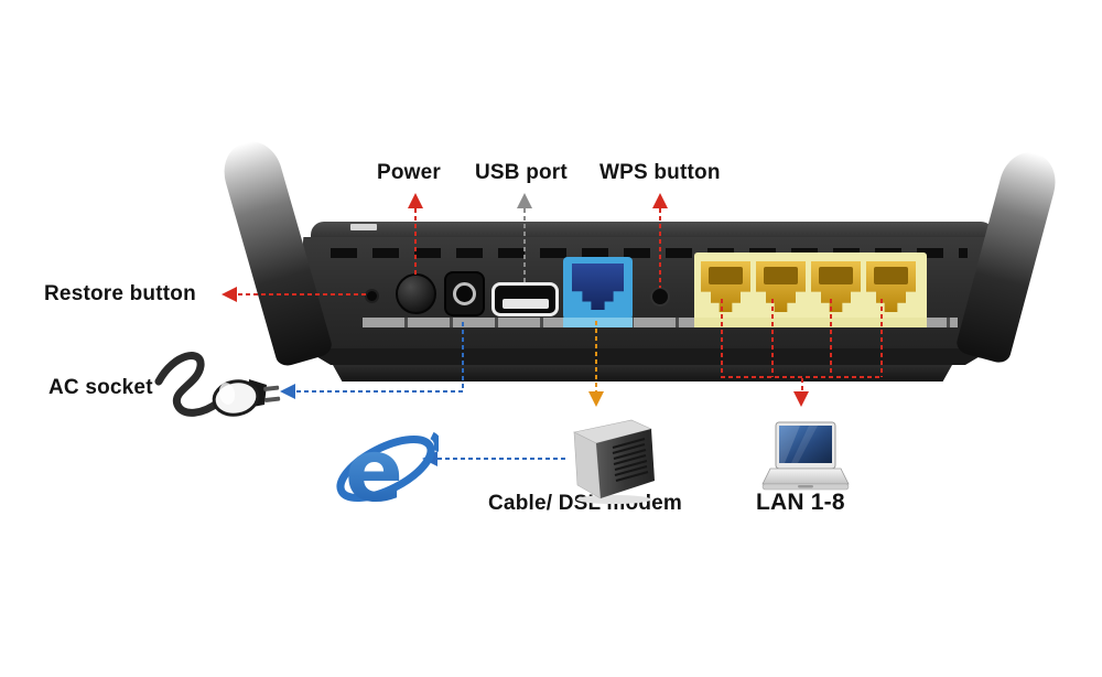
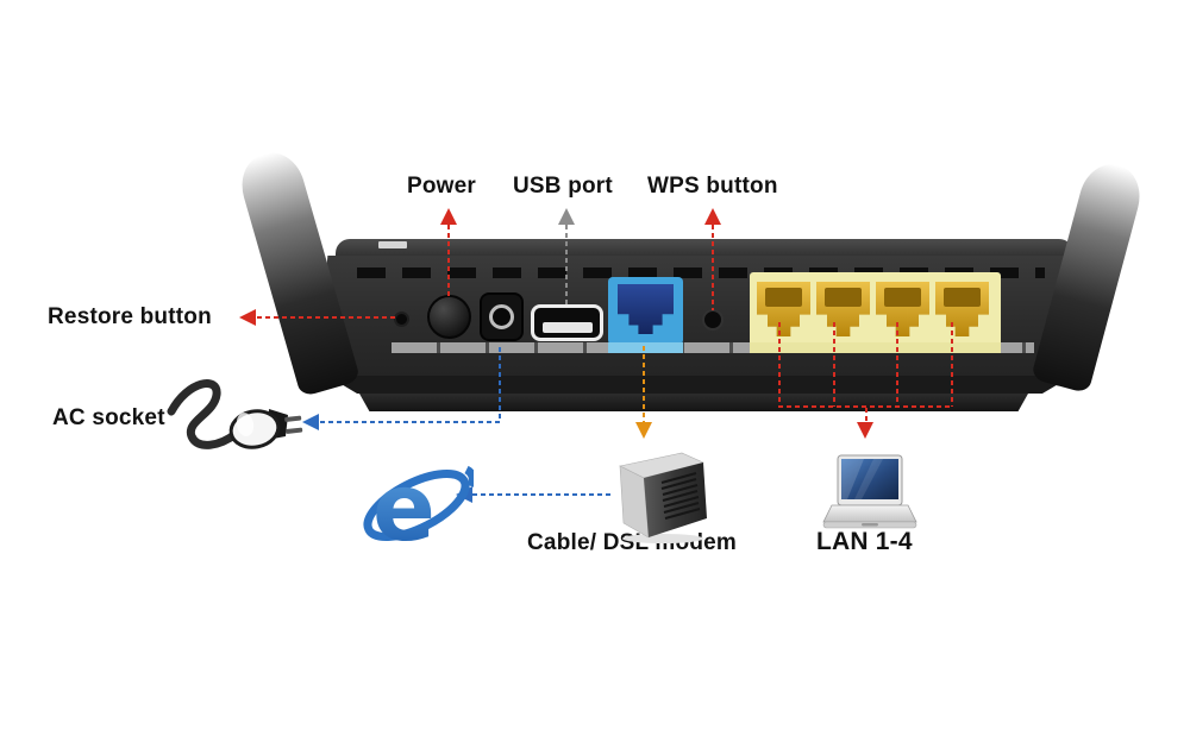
  Power
  USB port
  WPS button
  Restore button
  AC socket
  Cable/ DSLdem
- LAN 1-8
+ LAN 1-4
  e
